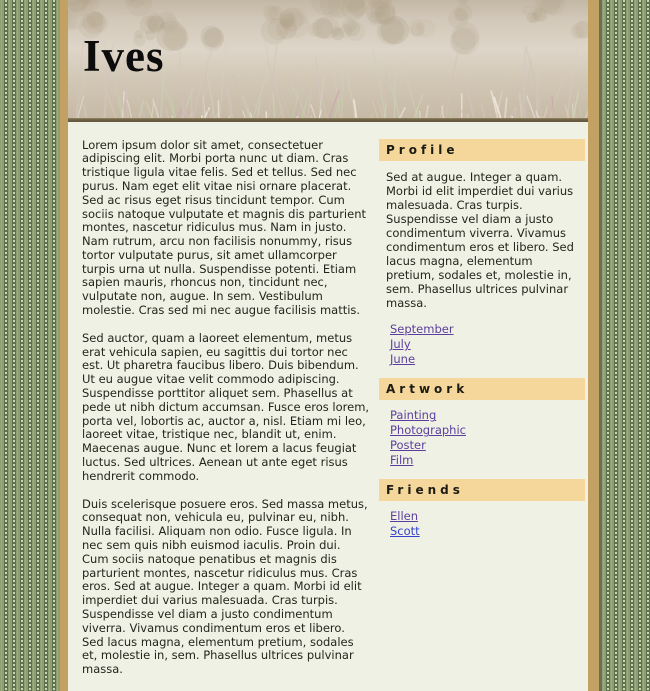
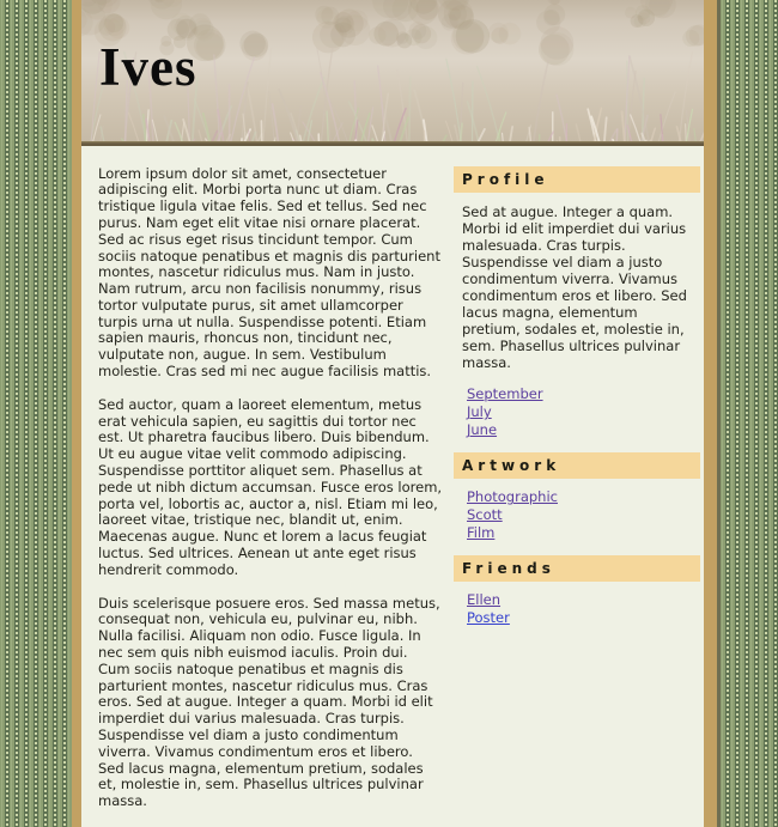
  Ives
- Lorem ipsum dolor sit amet, consectetuer adipiscing elit. Morbi porta nunc ut diam. Cras tristique ligula vitae felis. Sed et tellus. Sed nec purus. Nam eget elit vitae nisi ornare placerat. Sed ac risus eget risus tincidunt tempor. Cum sociis natoque vulputate et magnis dis parturient montes, nascetur ridiculus mus. Nam in justo. Nam rutrum, arcu non facilisis nonummy, risus tortor vulputate purus, sit amet ullamcorper turpis urna ut nulla. Suspendisse potenti. Etiam sapien mauris, rhoncus non, tincidunt nec, vulputate non, augue. In sem. Vestibulum molestie. Cras sed mi nec augue facilisis mattis.
+ Lorem ipsum dolor sit amet, consectetuer adipiscing elit. Morbi porta nunc ut diam. Cras tristique ligula vitae felis. Sed et tellus. Sed nec purus. Nam eget elit vitae nisi ornare placerat. Sed ac risus eget risus tincidunt tempor. Cum sociis natoque penatibus et magnis dis parturient montes, nascetur ridiculus mus. Nam in justo. Nam rutrum, arcu non facilisis nonummy, risus tortor vulputate purus, sit amet ullamcorper turpis urna ut nulla. Suspendisse potenti. Etiam sapien mauris, rhoncus non, tincidunt nec, vulputate non, augue. In sem. Vestibulum molestie. Cras sed mi nec augue facilisis mattis.
  Sed auctor, quam a laoreet elementum, metus erat vehicula sapien, eu sagittis dui tortor nec est. Ut pharetra faucibus libero. Duis bibendum. Ut eu augue vitae velit commodo adipiscing. Suspendisse porttitor aliquet sem. Phasellus at pede ut nibh dictum accumsan. Fusce eros lorem, porta vel, lobortis ac, auctor a, nisl. Etiam mi leo, laoreet vitae, tristique nec, blandit ut, enim. Maecenas augue. Nunc et lorem a lacus feugiat luctus. Sed ultrices. Aenean ut ante eget risus hendrerit commodo.
  Duis scelerisque posuere eros. Sed massa metus, consequat non, vehicula eu, pulvinar eu, nibh. Nulla facilisi. Aliquam non odio. Fusce ligula. In nec sem quis nibh euismod iaculis. Proin dui. Cum sociis natoque penatibus et magnis dis parturient montes, nascetur ridiculus mus. Cras eros. Sed at augue. Integer a quam. Morbi id elit imperdiet dui varius malesuada. Cras turpis. Suspendisse vel diam a justo condimentum viverra. Vivamus condimentum eros et libero. Sed lacus magna, elementum pretium, sodales et, molestie in, sem. Phasellus ultrices pulvinar massa.
  Profile
  Sed at augue. Integer a quam. Morbi id elit imperdiet dui varius malesuada. Cras turpis. Suspendisse vel diam a justo condimentum viverra. Vivamus condimentum eros et libero. Sed lacus magna, elementum pretium, sodales et, molestie in, sem. Phasellus ultrices pulvinar massa.
  September
  July
  June
  Artwork
- Painting
  Photographic
- Poster
+ Scott
  Film
  Friends
  Ellen
- Scott
+ Poster
